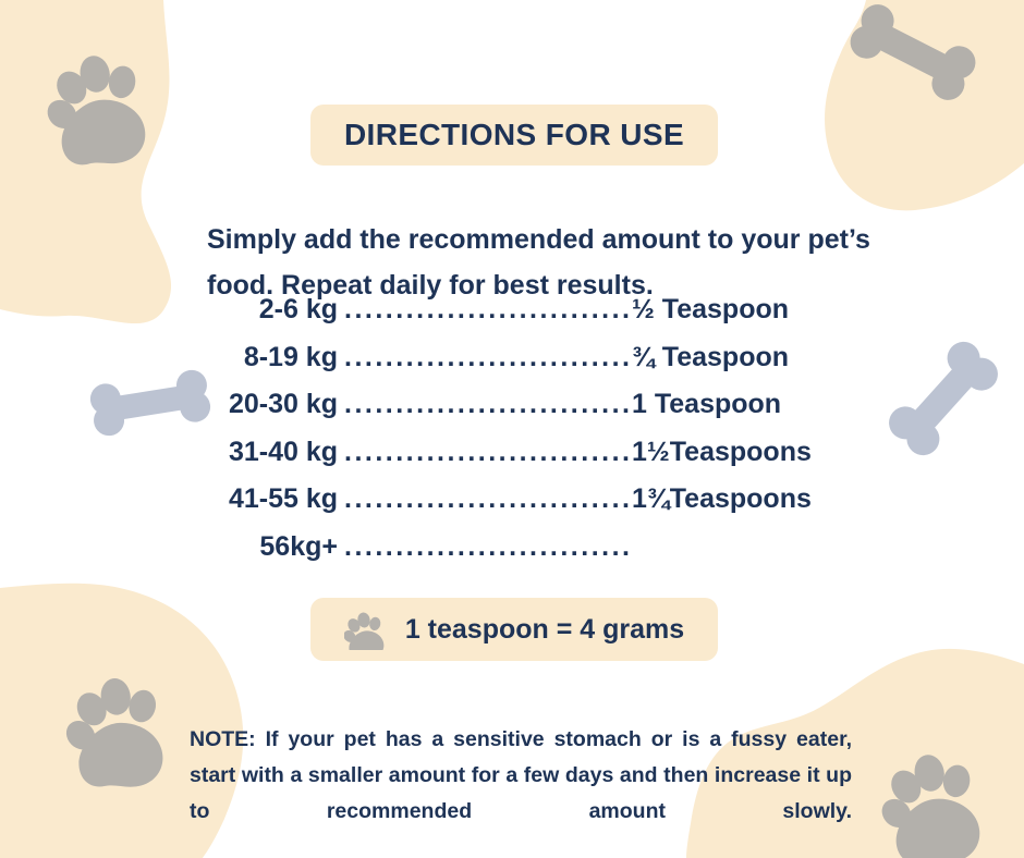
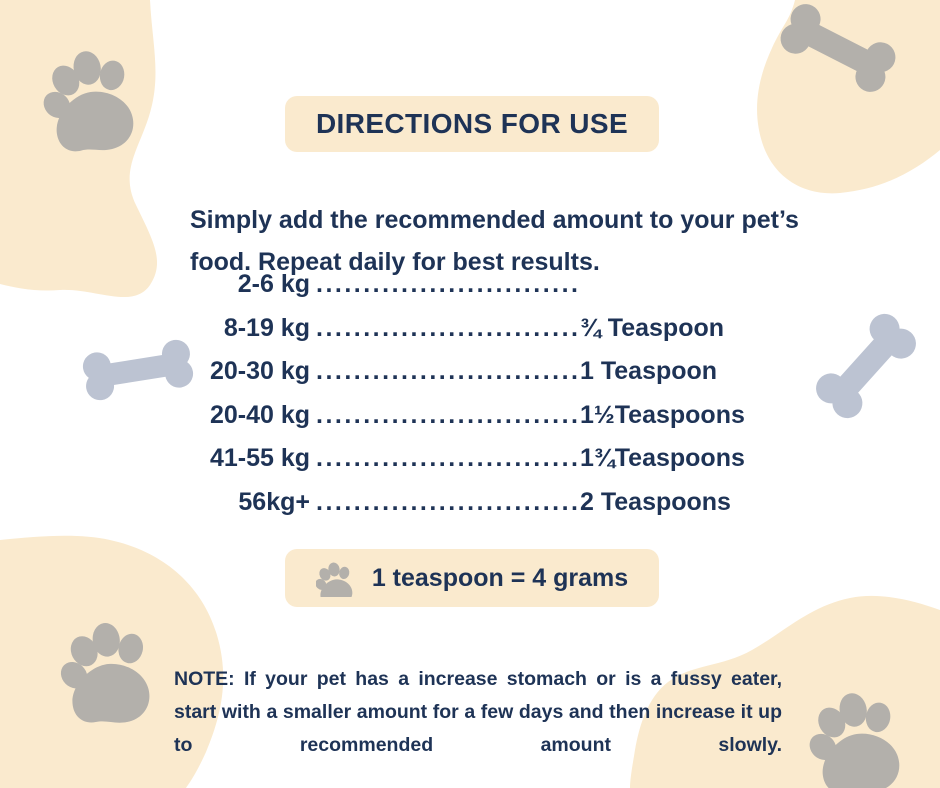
  DIRECTIONS FOR USE
  Simply add the recommended amount to your pet’s food. Repeat daily for best results.
  2-6 kg
  ............................
- ½ Teaspoon
  8-19 kg
  ............................
  ¾ Teaspoon
  20-30 kg
  ............................
  1 Teaspoon
- 31-40 kg
+ 20-40 kg
  ............................
  1½Teaspoons
  41-55 kg
  ............................
  1¾Teaspoons
  56kg+
  ............................
+ 2 Teaspoons
  1 teaspoon = 4 grams
- NOTE: If your pet has a sensitive stomach or is a fussy eater, start with a smaller amount for a few days and then increase it up to recommended amount slowly.
+ NOTE: If your pet has a increase stomach or is a fussy eater, start with a smaller amount for a few days and then increase it up to recommended amount slowly.
